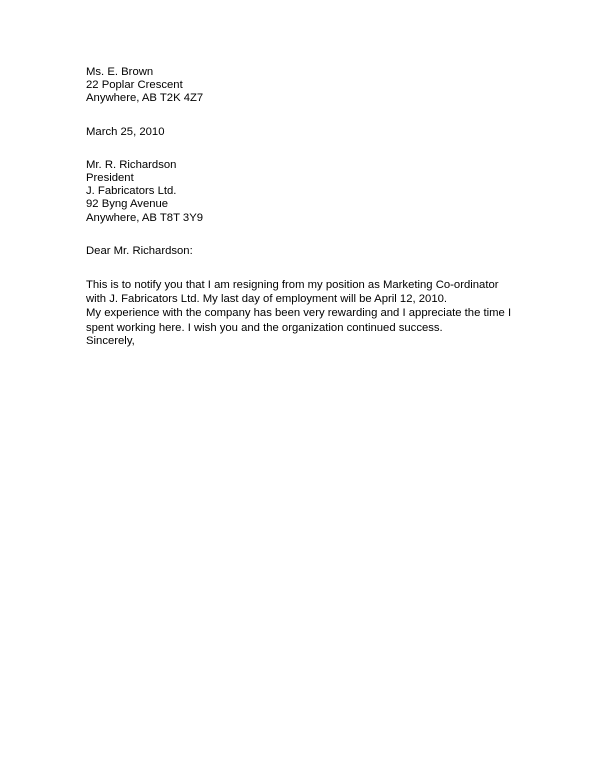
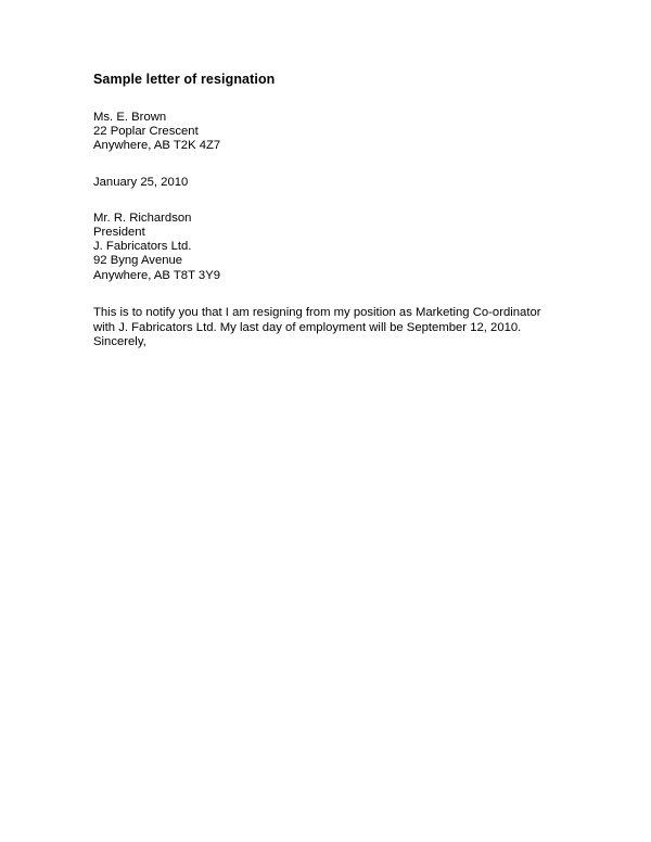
+ Sample letter of resignation
  Ms. E. Brown
  22 Poplar Crescent
  Anywhere, AB T2K 4Z7
- March 25, 2010
+ January 25, 2010
  Mr. R. Richardson
  President
  J. Fabricators Ltd.
  92 Byng Avenue
  Anywhere, AB T8T 3Y9
- Dear Mr. Richardson:
- This is to notify you that I am resigning from my position as Marketing Co-ordinator with J. Fabricators Ltd. My last day of employment will be April 12, 2010.
+ This is to notify you that I am resigning from my position as Marketing Co-ordinator with J. Fabricators Ltd. My last day of employment will be September 12, 2010.
- My experience with the company has been very rewarding and I appreciate the time I spent working here. I wish you and the organization continued success.
  Sincerely,
